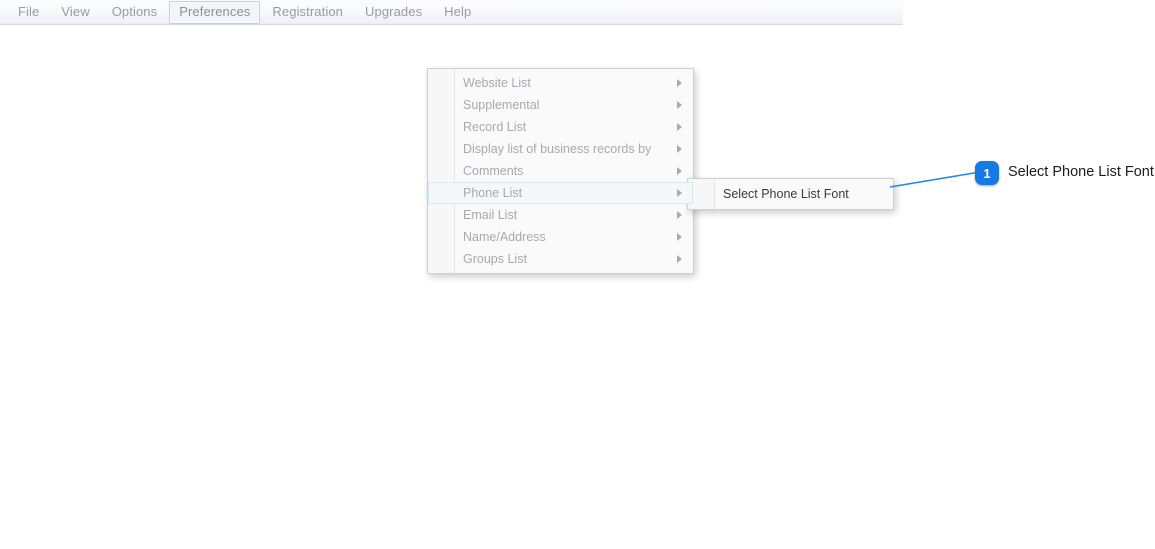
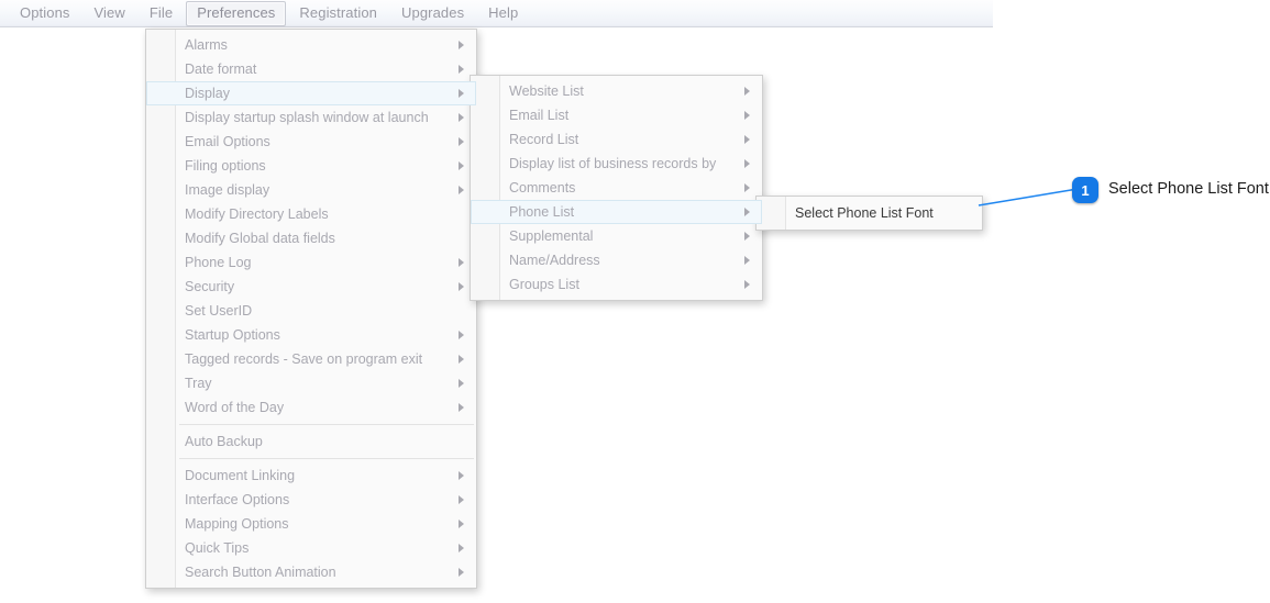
- File
+ Options
  View
- Options
+ File
  Preferences
  Registration
  Upgrades
  Help
+ Alarms
+ Date format
+ Display
+ Display startup splash window at launch
+ Email Options
+ Filing options
+ Image display
+ Modify Directory Labels
+ Modify Global data fields
+ Phone Log
+ Security
+ Set UserID
+ Startup Options
+ Tagged records - Save on program exit
+ Tray
+ Word of the Day
+ Auto Backup
+ Document Linking
+ Interface Options
+ Mapping Options
+ Quick Tips
+ Search Button Animation
  Website List
- Supplemental
+ Email List
  Record List
  Display list of business records by
  Comments
  Phone List
- Email List
+ Supplemental
  Name/Address
  Groups List
  Select Phone List Font
  1
  Select Phone List Font
